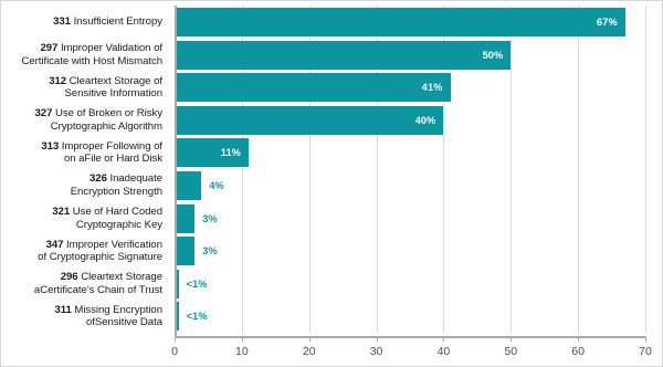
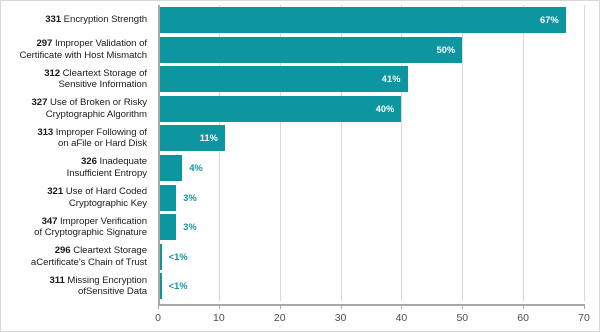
- 331 Insufficient Entropy
+ 331 Encryption Strength
  297 Improper Validation of
  Certificate with Host Mismatch
  312 Cleartext Storage of
  Sensitive Information
  327 Use of Broken or Risky
  Cryptographic Algorithm
  313 Improper Following of
  on aFile or Hard Disk
  326 Inadequate
- Encryption Strength
+ Insufficient Entropy
  321 Use of Hard Coded
  Cryptographic Key
  347 Improper Verification
  of Cryptographic Signature
  296 Cleartext Storage
  aCertificate's Chain of Trust
  311 Missing Encryption
  ofSensitive Data
  67%
  50%
  41%
  40%
  11%
  4%
  3%
  3%
  <1%
  <1%
  0
  10
  20
  30
  40
  50
  60
  70
